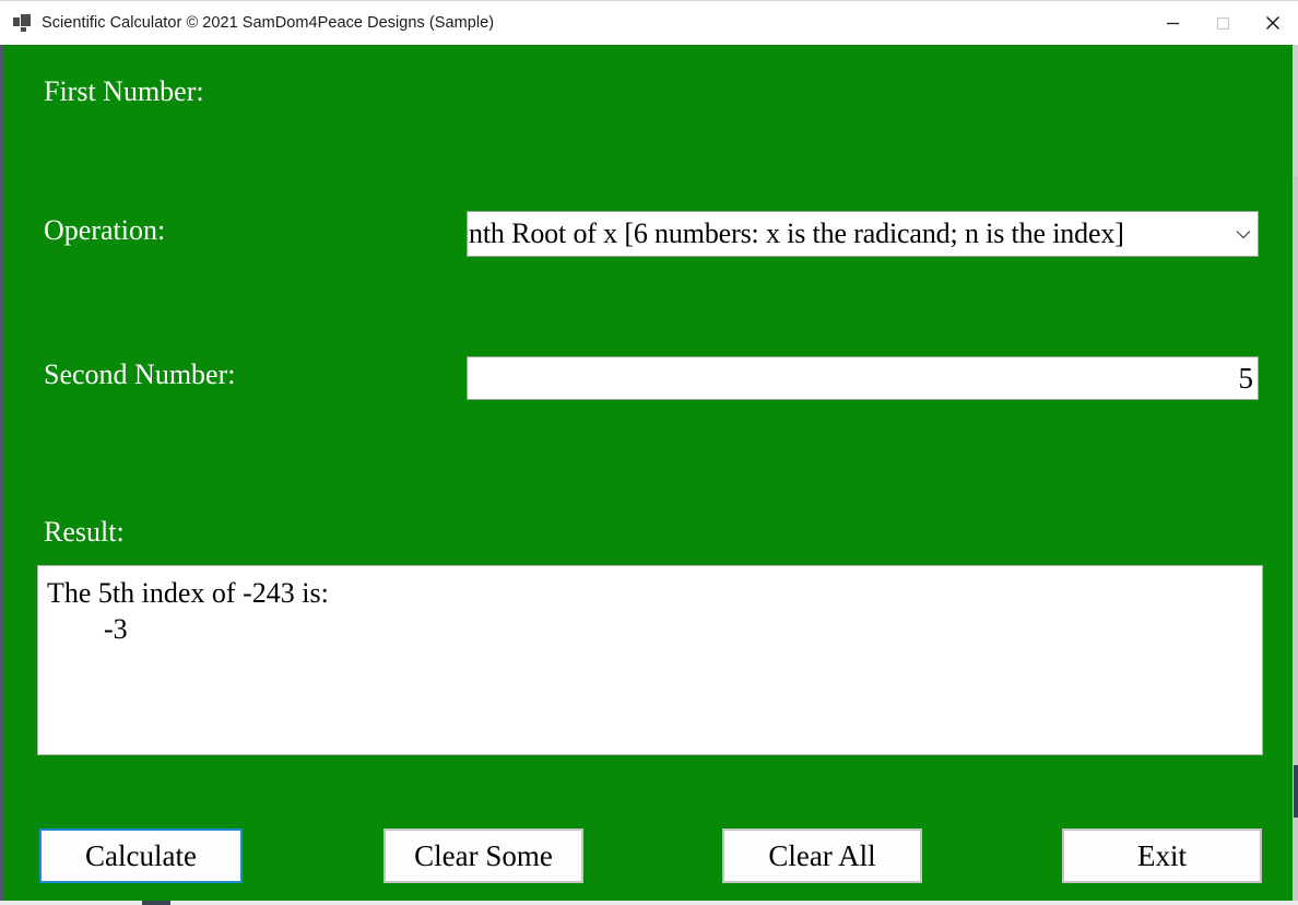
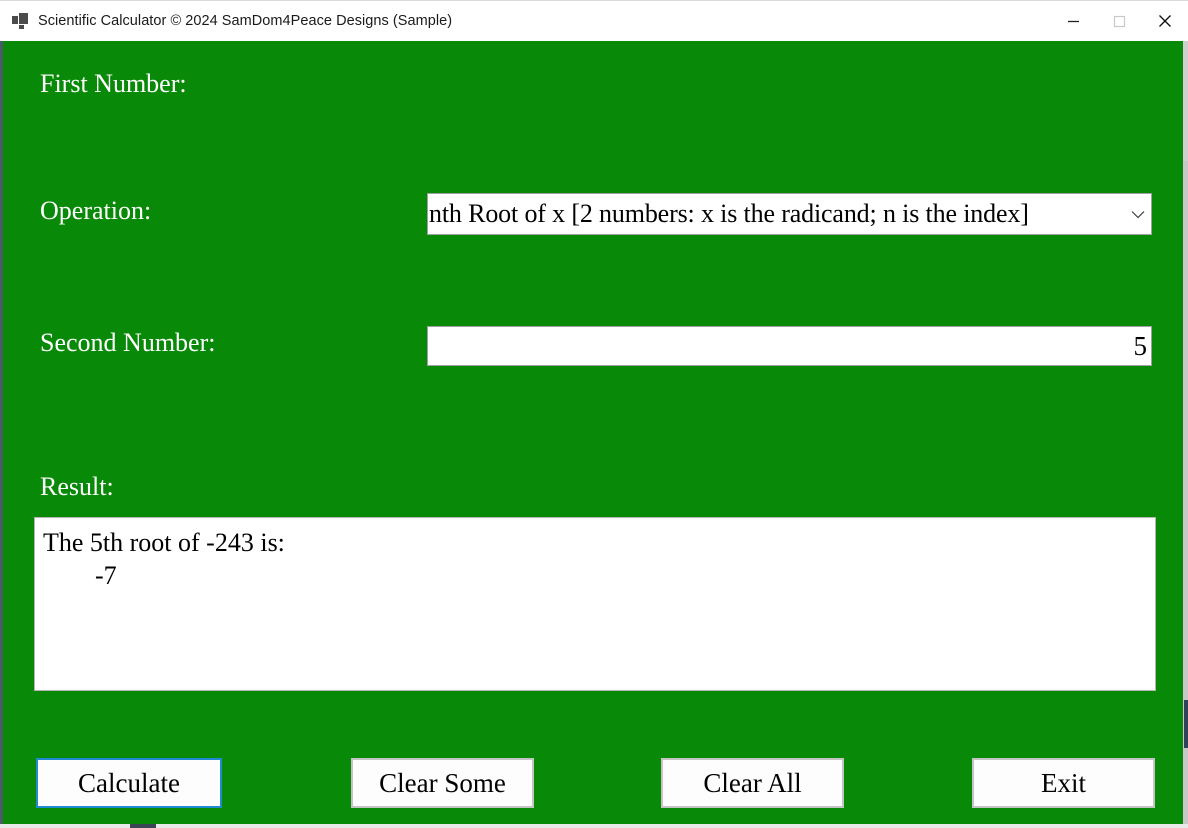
- Scientific Calculator © 2021 SamDom4Peace Designs (Sample)
+ Scientific Calculator © 2024 SamDom4Peace Designs (Sample)
  First Number:
  Operation:
- nth Root of x [6 numbers: x is the radicand; n is the index]
+ nth Root of x [2 numbers: x is the radicand; n is the index]
  Second Number:
  5
  Result:
- The 5th index of -243 is:
+ The 5th root of -243 is:
- -3
+ -7
  Calculate
  Clear Some
  Clear All
  Exit
